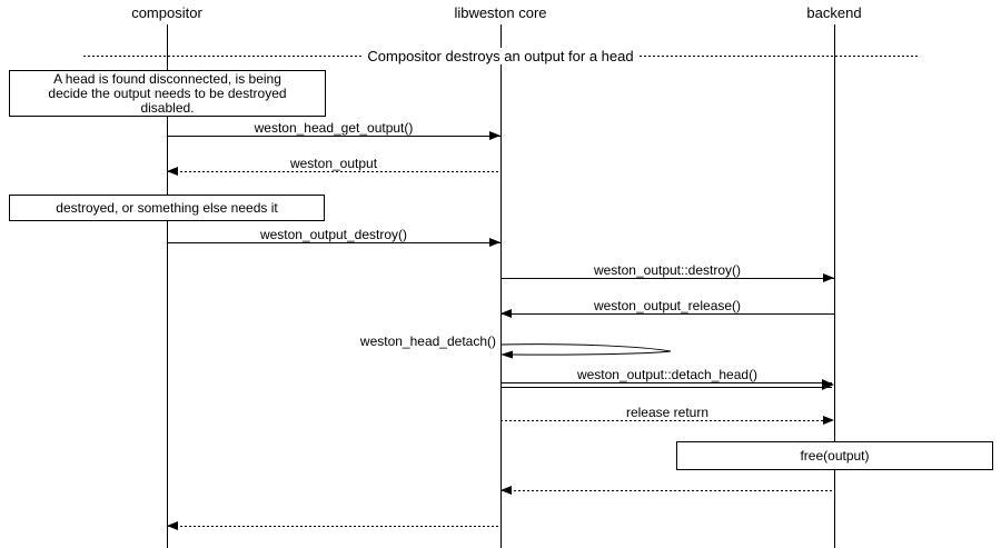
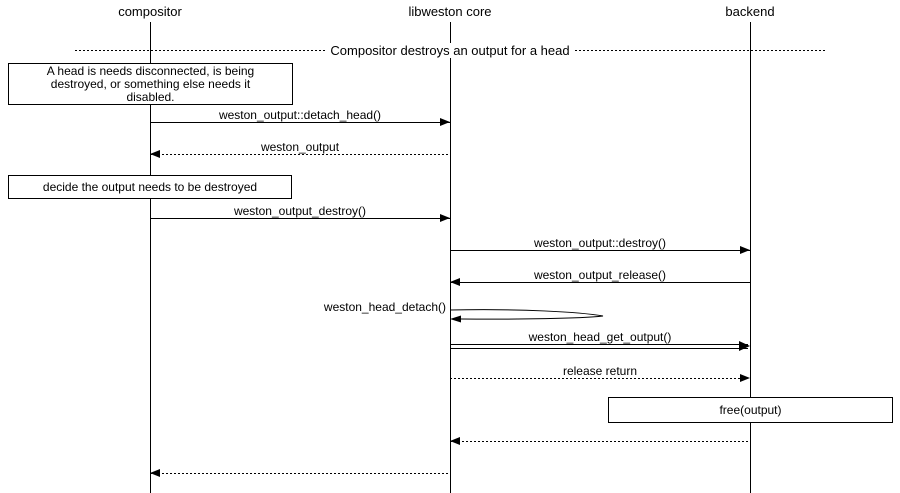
  compositor
  libweston core
  backend
  Compositor destroys an output for a head
- A head is found disconnected, is being
+ A head is needs disconnected, is being
- decide the output needs to be destroyed
+ destroyed, or something else needs it
  disabled.
- weston_head_get_output()
+ weston_output::detach_head()
  weston_output
- destroyed, or something else needs it
+ decide the output needs to be destroyed
  weston_output_destroy()
  weston_output::destroy()
  weston_output_release()
  weston_head_detach()
- weston_output::detach_head()
+ weston_head_get_output()
  release return
  free(output)
